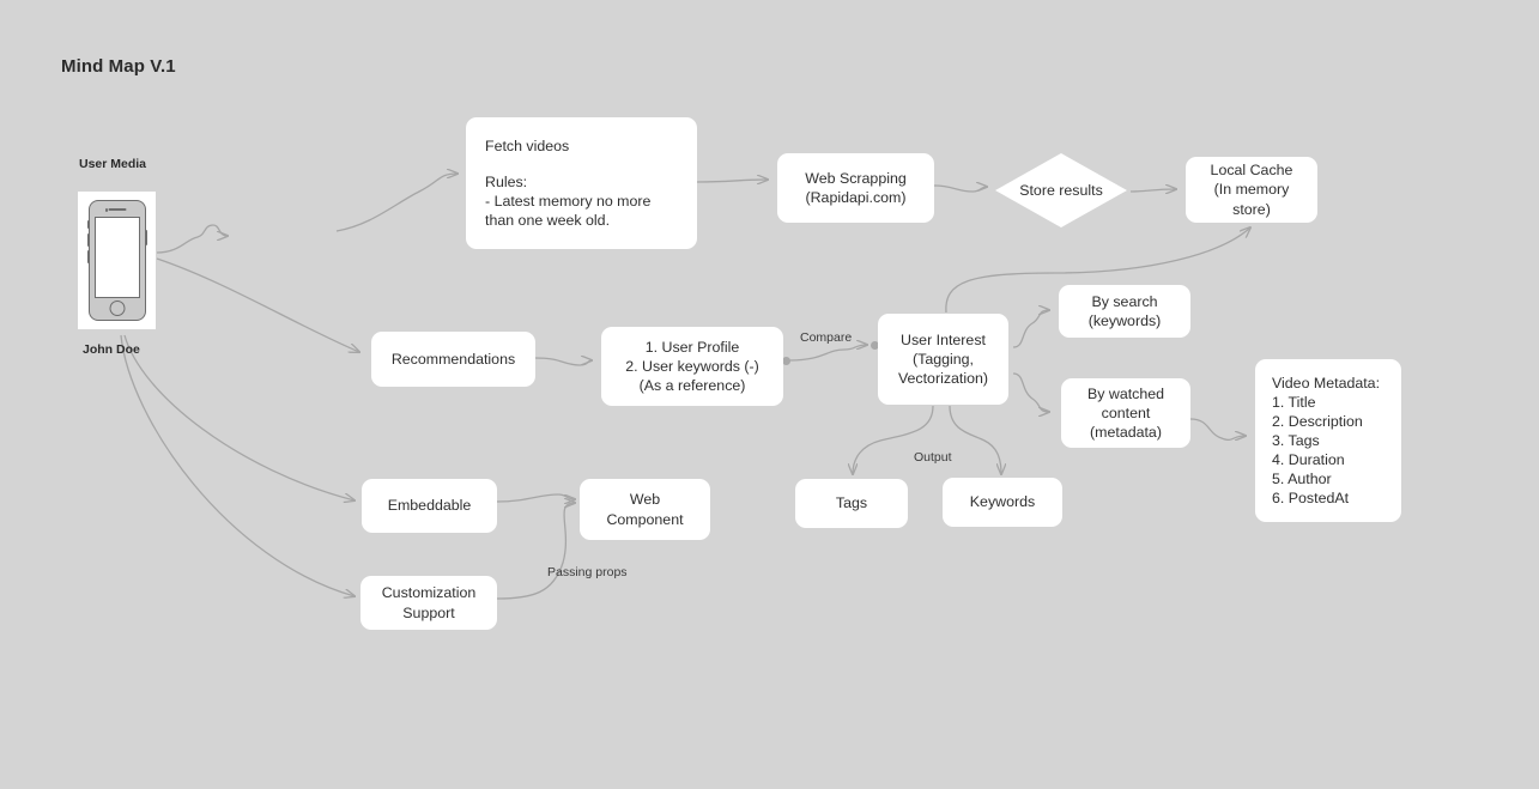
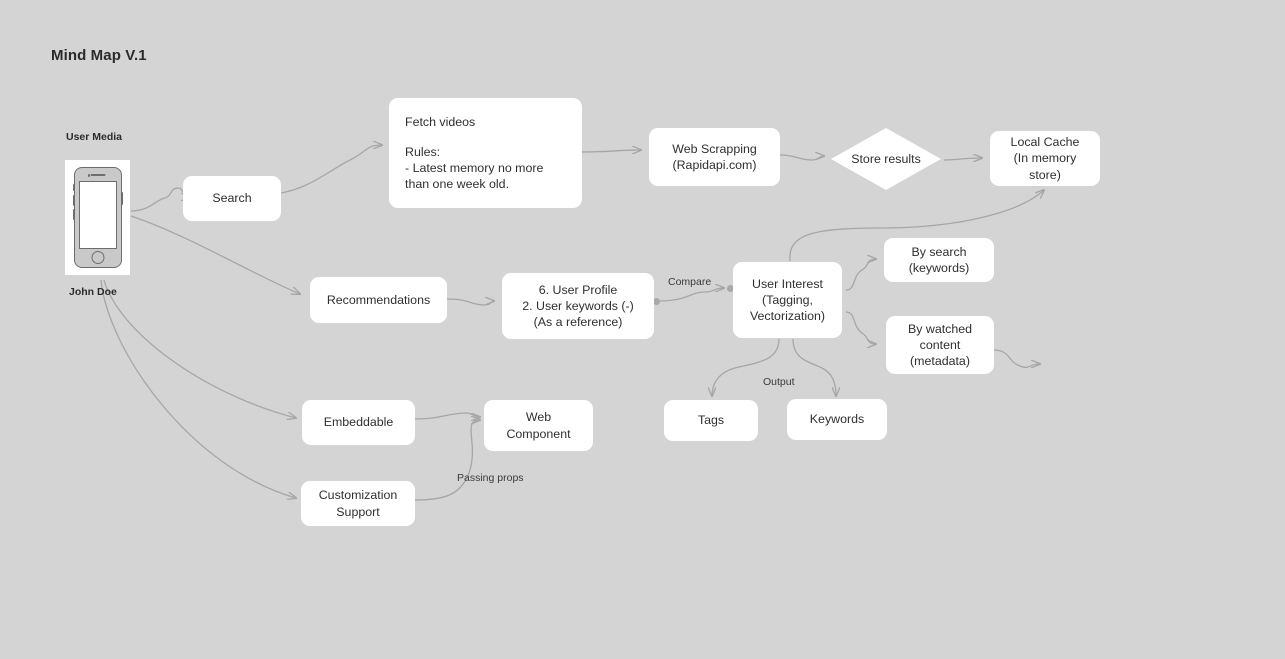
  Mind Map V.1
  User Media
  John Doe
+ Search
  Fetch videos
  Rules:
  - Latest memory no more
  than one week old.
  Web Scrapping
  (Rapidapi.com)
  Store results
  Local Cache
  (In memory
  store)
  Recommendations
- 1. User Profile
+ 6. User Profile
  2. User keywords (-)
  (As a reference)
  User Interest
  (Tagging,
  Vectorization)
  By search
  (keywords)
  By watched
  content
  (metadata)
- Video Metadata:
- 1. Title
- 2. Description
- 3. Tags
- 4. Duration
- 5. Author
- 6. PostedAt
  Tags
  Keywords
  Embeddable
  Customization
  Support
  Web
  Component
  Compare
  Output
  Passing props
